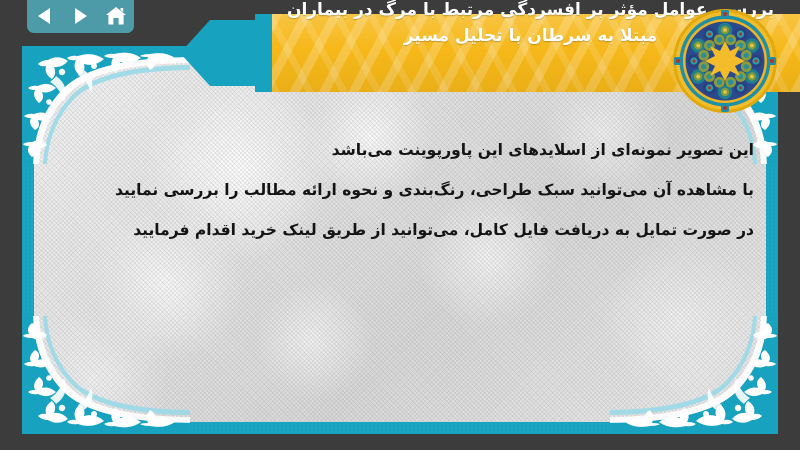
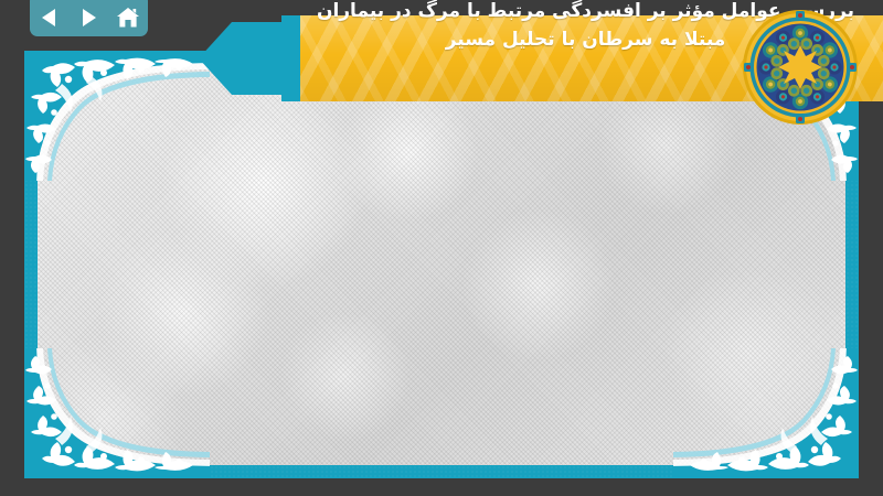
  بررس عوامل مؤثر بر افسردگی مرتبط با مرگ در بیماران مبتلا به سرطان با تحلیل مسیر
- این تصویر نمونه‌ای از اسلایدهای این پاورپوینت می‌باشد
- با مشاهده آن می‌توانید سبک طراحی، رنگ‌بندی و نحوه ارائه مطالب را بررسی نمایید
- در صورت تمایل به دریافت فایل کامل، می‌توانید از طریق لینک خرید اقدام فرمایید
